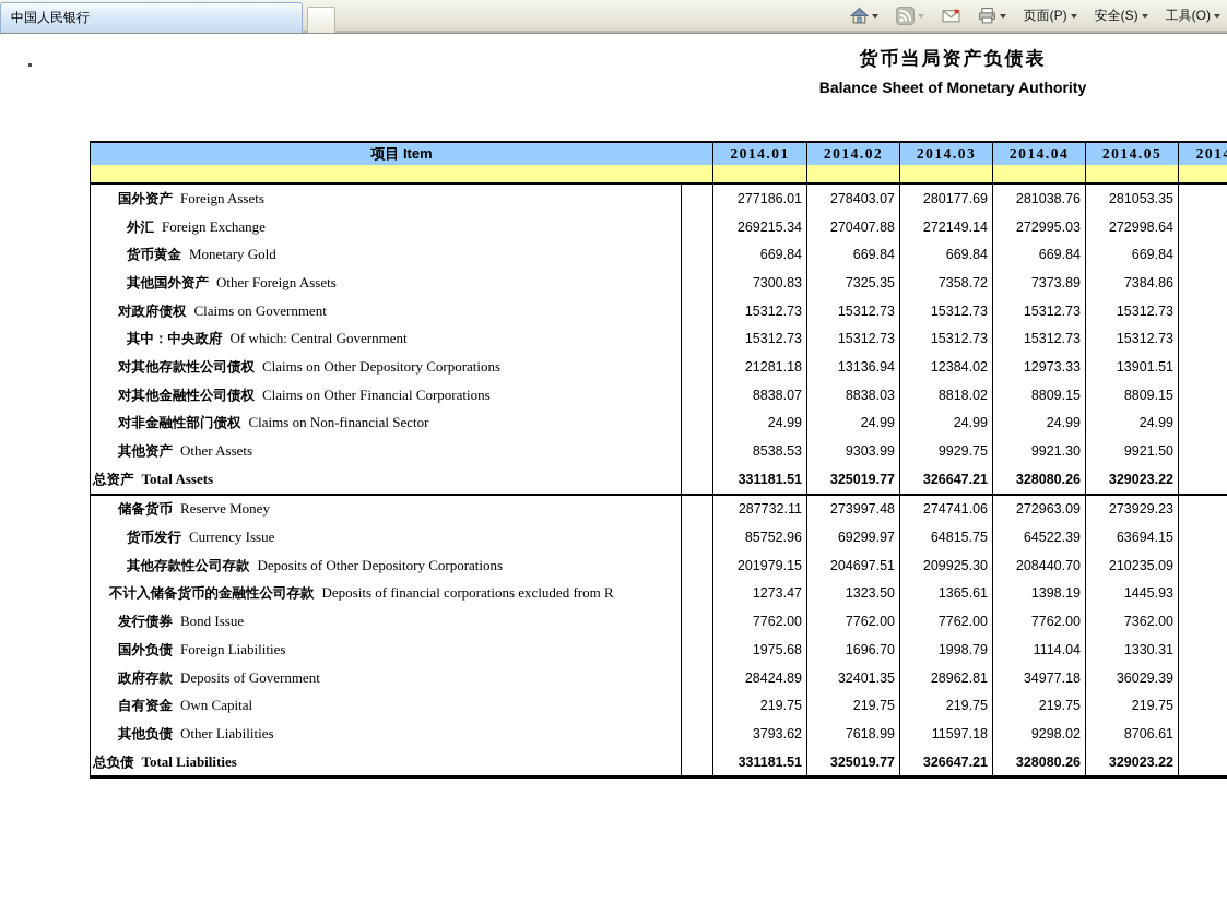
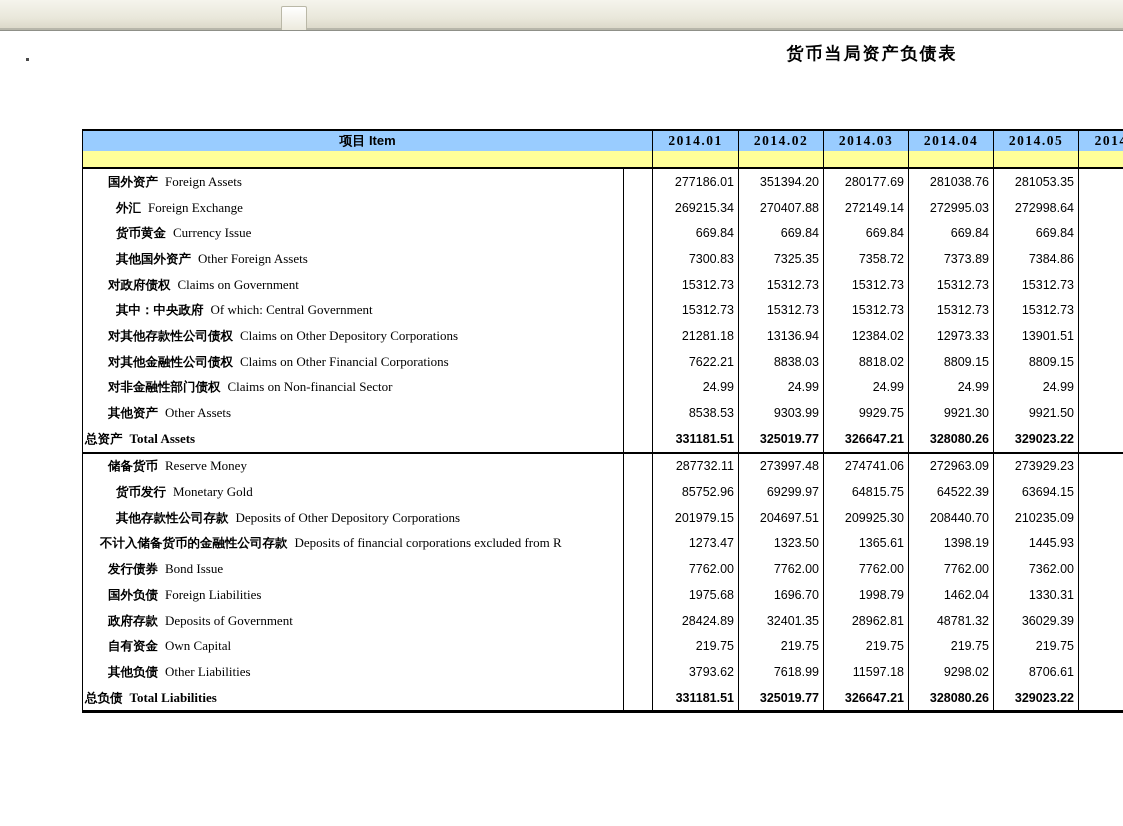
- 中国人民银行
- 页面(P)
- 安全(S)
- 工具(O)
  货币当局资产负债表
- Balance Sheet of Monetary Authority
  项目 Item	2014.01	2014.02	2014.03	2014.04	2014.05	201
- 国外资产 Foreign Assets		277186.01	278403.07	280177.69	281038.76	281053.35
+ 国外资产 Foreign Assets		277186.01	351394.20	280177.69	281038.76	281053.35
  外汇 Foreign Exchange		269215.34	270407.88	272149.14	272995.03	272998.64
- 货币黄金 Monetary Gold		669.84	669.84	669.84	669.84	669.84
+ 货币黄金 Currency Issue		669.84	669.84	669.84	669.84	669.84
  其他国外资产 Other Foreign Assets		7300.83	7325.35	7358.72	7373.89	7384.86
  对政府债权 Claims on Government		15312.73	15312.73	15312.73	15312.73	15312.73
  其中：中央政府 Of which: Central Government		15312.73	15312.73	15312.73	15312.73	15312.73
  对其他存款性公司债权 Claims on Other Depository Corporations		21281.18	13136.94	12384.02	12973.33	13901.51
- 对其他金融性公司债权 Claims on Other Financial Corporations		8838.07	8838.03	8818.02	8809.15	8809.15
+ 对其他金融性公司债权 Claims on Other Financial Corporations		7622.21	8838.03	8818.02	8809.15	8809.15
  对非金融性部门债权 Claims on Non-financial Sector		24.99	24.99	24.99	24.99	24.99
  其他资产 Other Assets		8538.53	9303.99	9929.75	9921.30	9921.50
  总资产 Total Assets		331181.51	325019.77	326647.21	328080.26	329023.22
  储备货币 Reserve Money		287732.11	273997.48	274741.06	272963.09	273929.23
- 货币发行 Currency Issue		85752.96	69299.97	64815.75	64522.39	63694.15
+ 货币发行 Monetary Gold		85752.96	69299.97	64815.75	64522.39	63694.15
  其他存款性公司存款 Deposits of Other Depository Corporations		201979.15	204697.51	209925.30	208440.70	210235.09
  不计入储备货币的金融性公司存款 Deposits of financial corporations excluded from R		1273.47	1323.50	1365.61	1398.19	1445.93
  发行债券 Bond Issue		7762.00	7762.00	7762.00	7762.00	7362.00
- 国外负债 Foreign Liabilities		1975.68	1696.70	1998.79	1114.04	1330.31
+ 国外负债 Foreign Liabilities		1975.68	1696.70	1998.79	1462.04	1330.31
- 政府存款 Deposits of Government		28424.89	32401.35	28962.81	34977.18	36029.39
+ 政府存款 Deposits of Government		28424.89	32401.35	28962.81	48781.32	36029.39
  自有资金 Own Capital		219.75	219.75	219.75	219.75	219.75
  其他负债 Other Liabilities		3793.62	7618.99	11597.18	9298.02	8706.61
  总负债 Total Liabilities		331181.51	325019.77	326647.21	328080.26	329023.22
